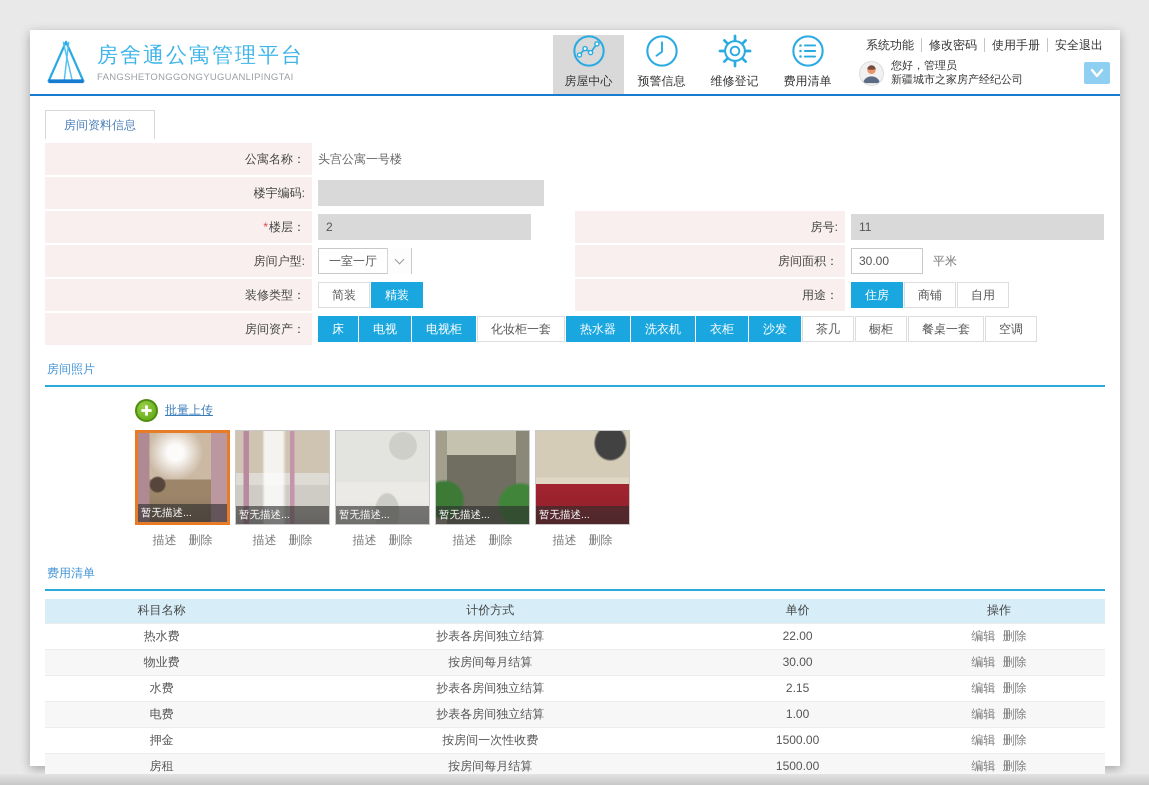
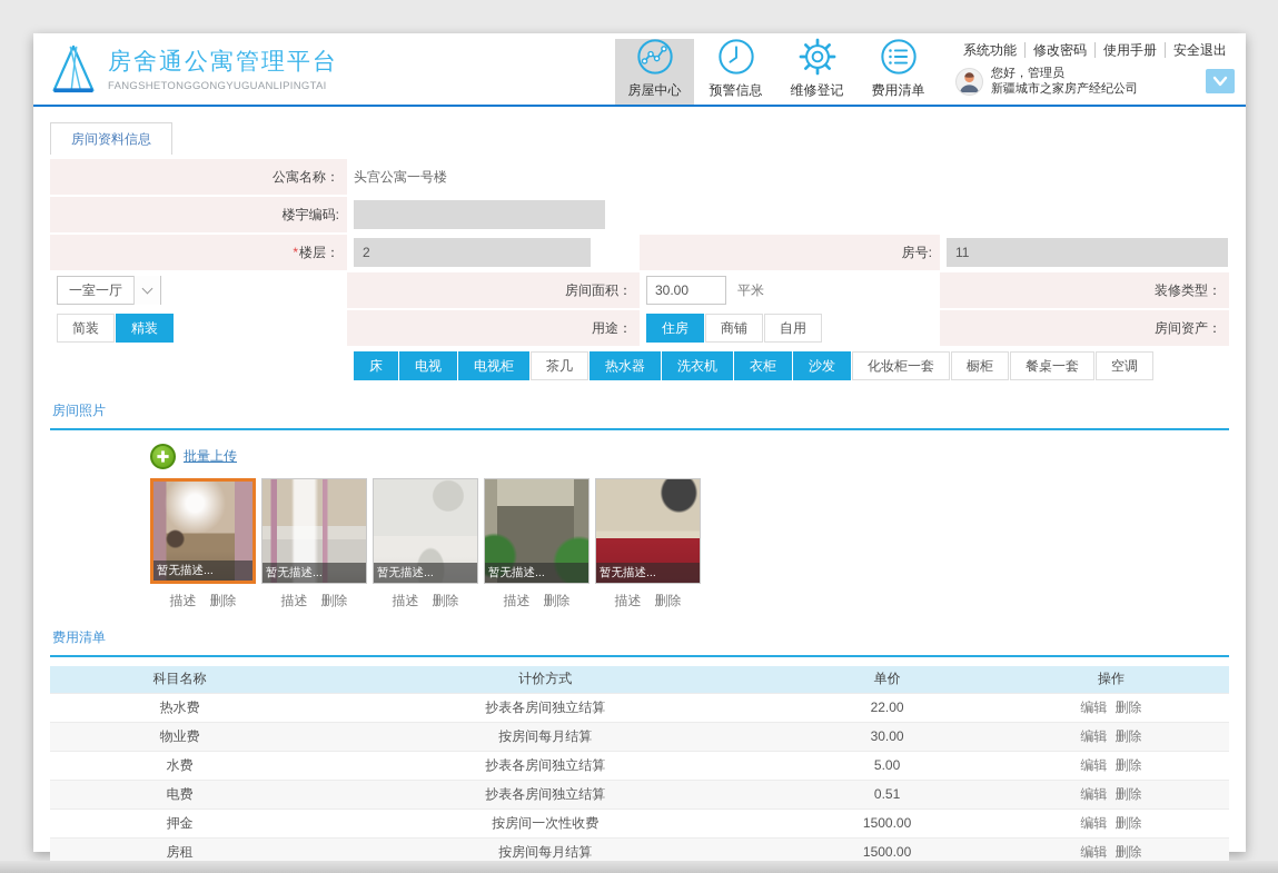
  房舍通公寓管理平台
  FANGSHETONGGONGYUGUANLIPINGTAI
  房屋中心
  预警信息
  维修登记
  费用清单
  系统功能 修改密码 使用手册 安全退出
  您好，管理员
  新疆城市之家房产经纪公司
  房间资料信息
  公寓名称：
  头宫公寓一号楼
  楼宇编码:
  *楼层：
  2
  房号:
  11
- 房间户型:
  一室一厅
  房间面积：
  30.00
  平米
  装修类型：
  简装
  精装
  用途：
  住房
  商铺
  自用
  房间资产：
  床
  电视
  电视柜
- 化妆柜一套
+ 茶几
  热水器
  洗衣机
  衣柜
  沙发
- 茶几
+ 化妆柜一套
  橱柜
  餐桌一套
  空调
  房间照片
  批量上传
  暂无描述...
  描述
  删除
  暂无描述...
  描述
  删除
  暂无描述...
  描述
  删除
  暂无描述...
  描述
  删除
  暂无描述...
  描述
  删除
  费用清单
  科目名称	计价方式	单价	操作
  热水费	抄表各房间独立结算	22.00	编辑 删除
  物业费	按房间每月结算	30.00	编辑 删除
- 水费	抄表各房间独立结算	2.15	编辑 删除
+ 水费	抄表各房间独立结算	5.00	编辑 删除
- 电费	抄表各房间独立结算	1.00	编辑 删除
+ 电费	抄表各房间独立结算	0.51	编辑 删除
  押金	按房间一次性收费	1500.00	编辑 删除
  房租	按房间每月结算	1500.00	编辑 删除
